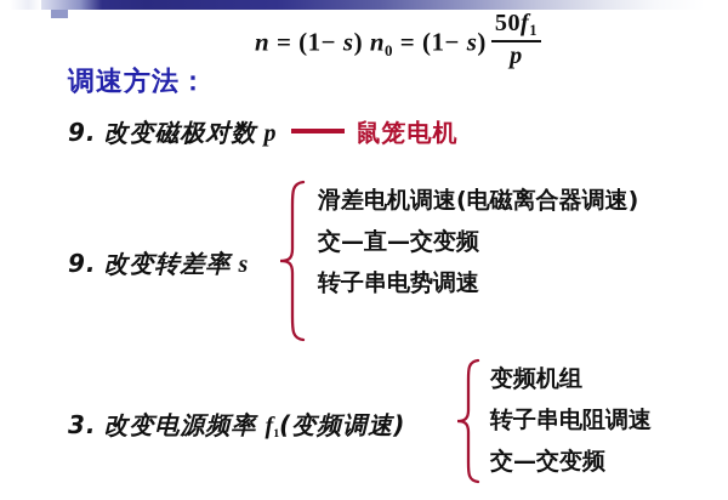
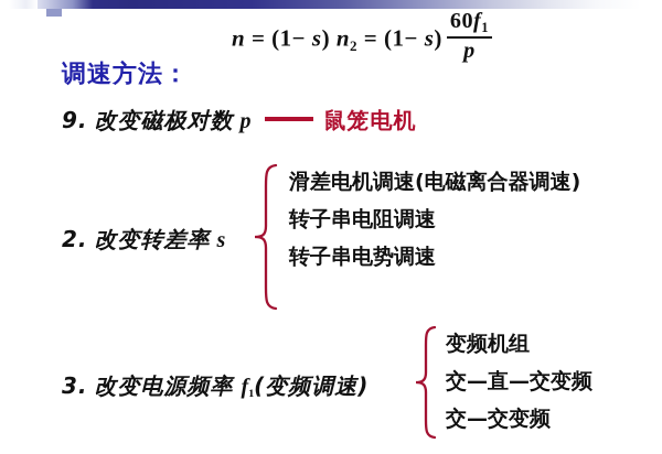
- n = (1− s) n0 = (1− s)
+ n = (1− s) n2 = (1− s)
- 50f1
+ 60f1
  p
  调速方法：
  9. 改变磁极对数 p 鼠笼电机
- 9. 改变转差率 s
+ 2. 改变转差率 s
  滑差电机调速(电磁离合器调速)
- 交—直—交变频
+ 转子串电阻调速
  转子串电势调速
  3. 改变电源频率 f1(变频调速)
  变频机组
- 转子串电阻调速
+ 交—直—交变频
  交—交变频
